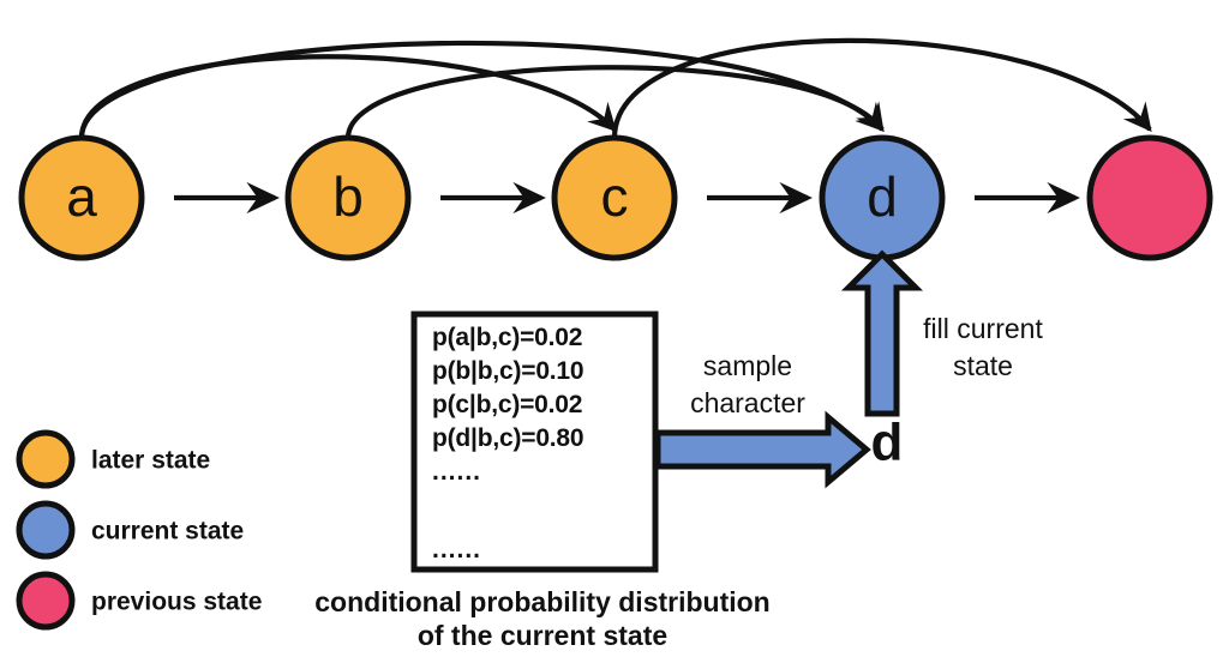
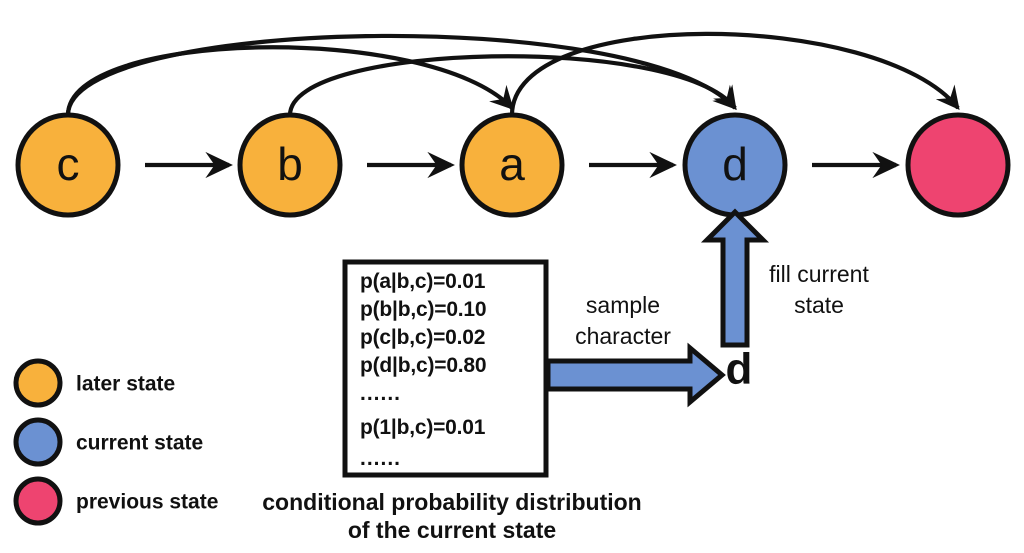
- a
+ c
  b
- c
+ a
  d
- p(a|b,c)=0.02
+ p(a|b,c)=0.01
  p(b|b,c)=0.10
  p(c|b,c)=0.02
  p(d|b,c)=0.80
  ......
+ p(1|b,c)=0.01
  ......
  conditional probability distribution
  of the current state
  sample
  character
  d
  fill current
  state
  later state
  current state
  previous state
